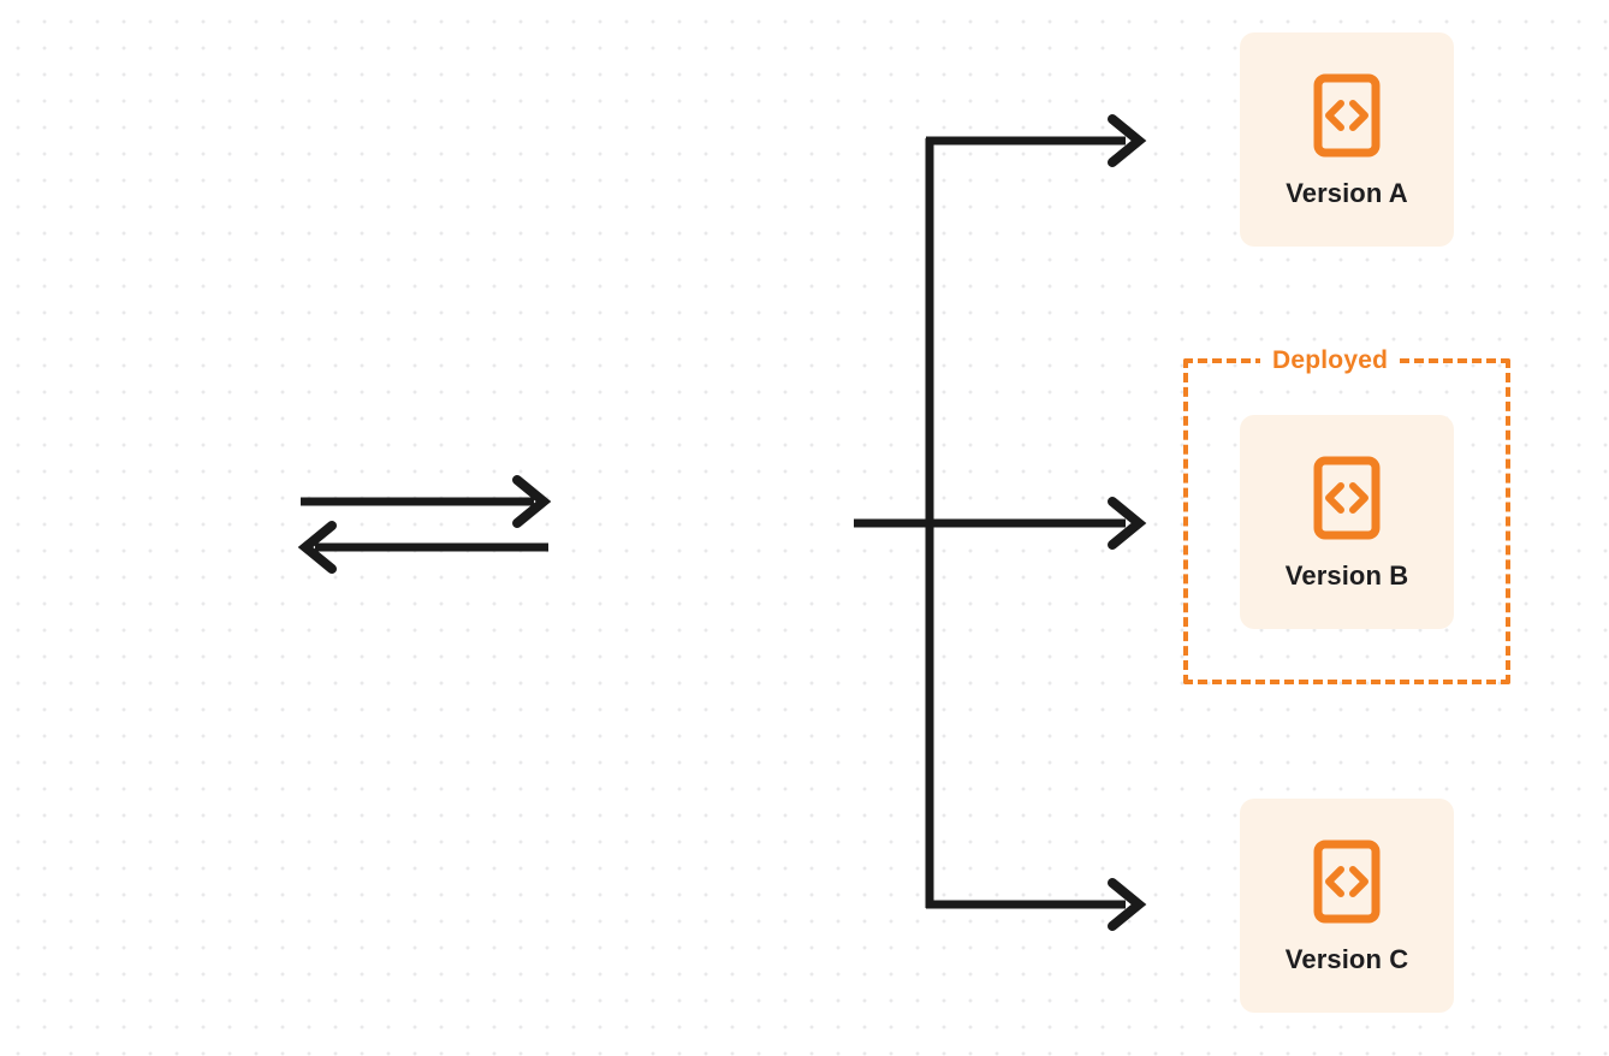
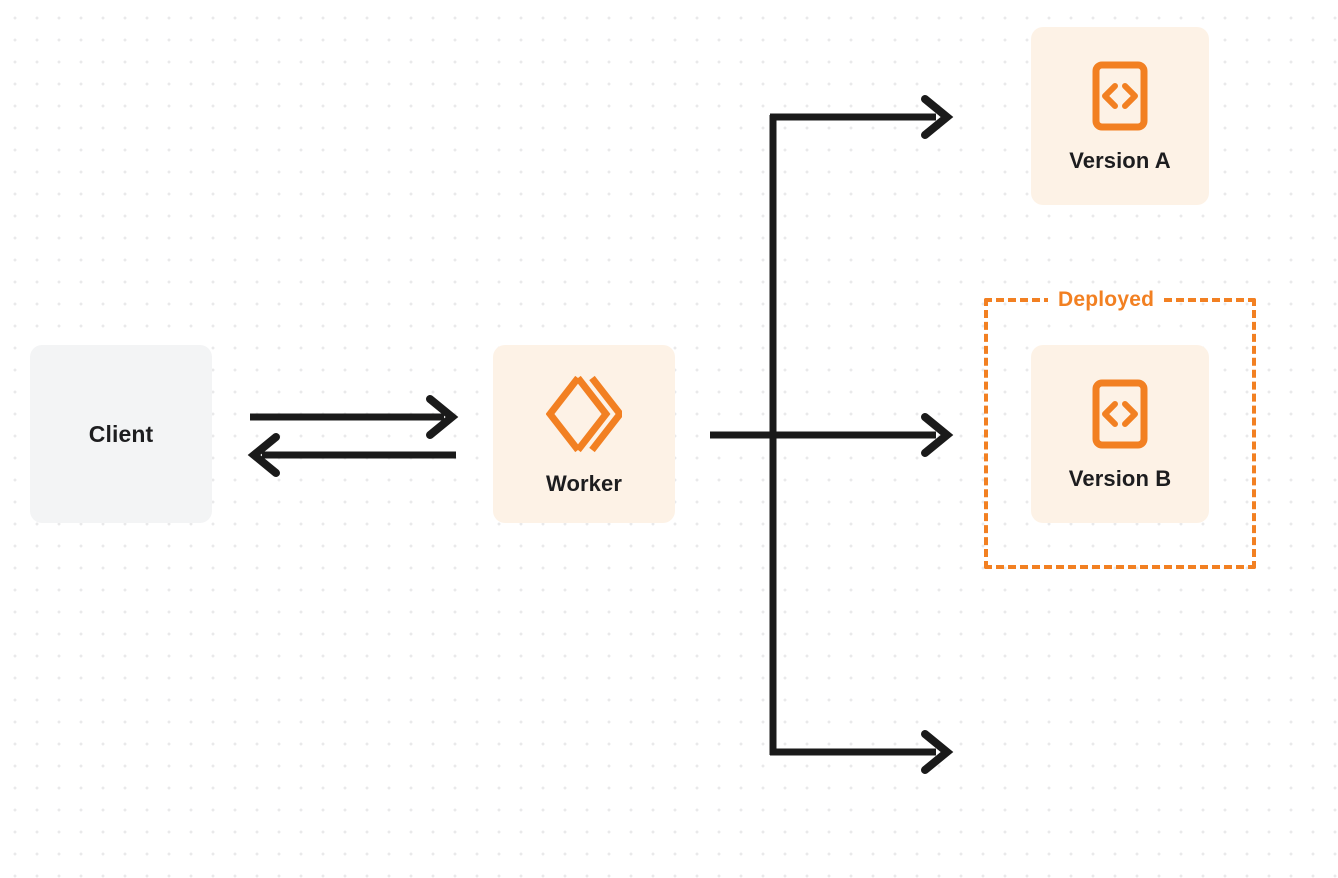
+ Client
+ Worker
  Version A
  Deployed
  Version B
- Version C
